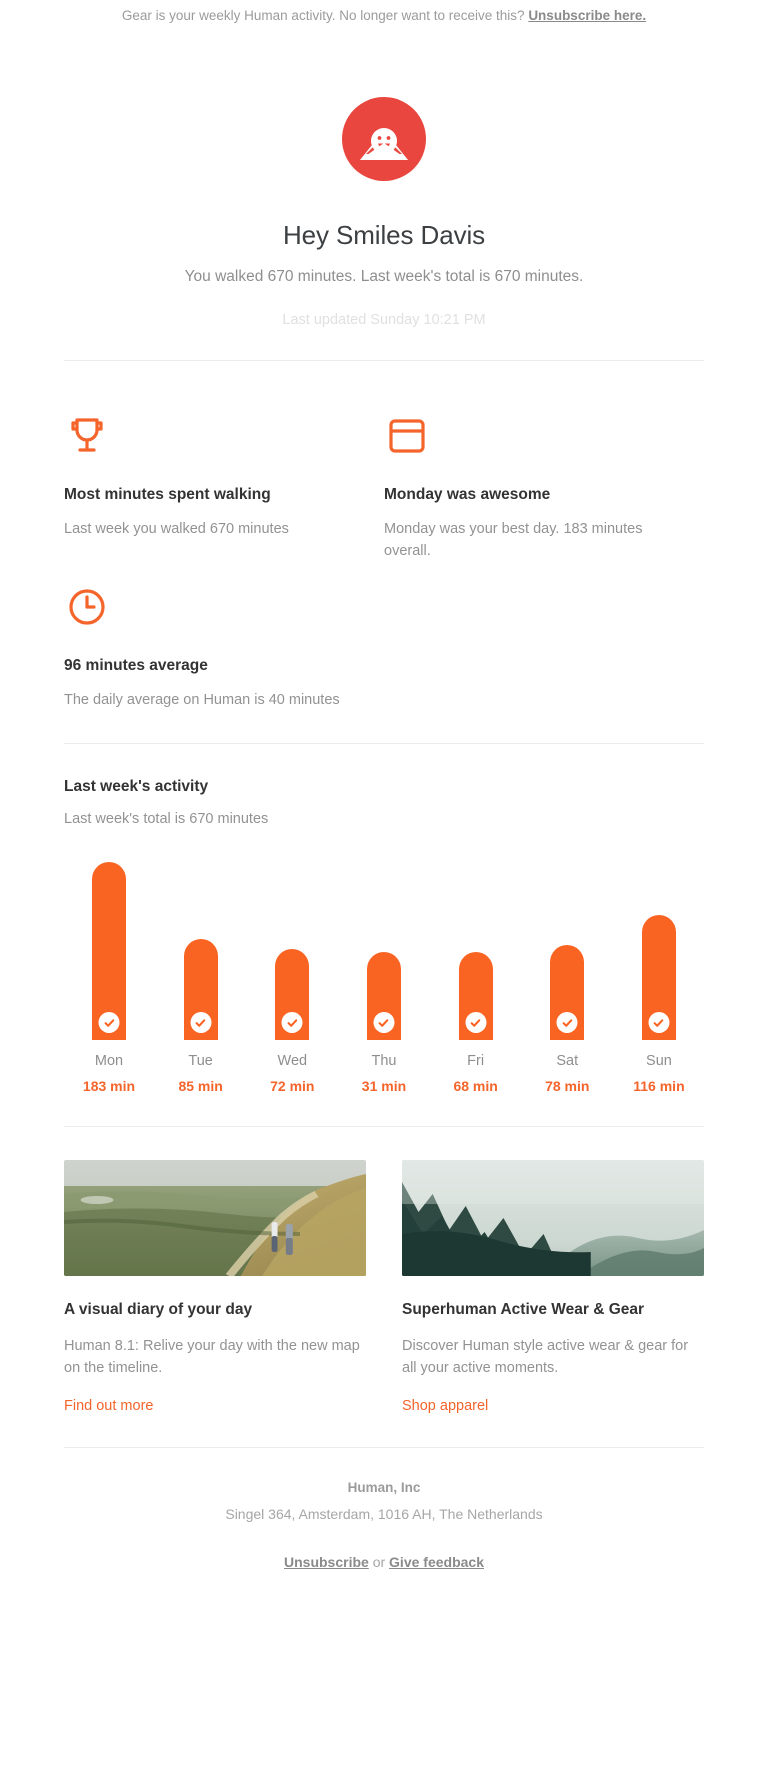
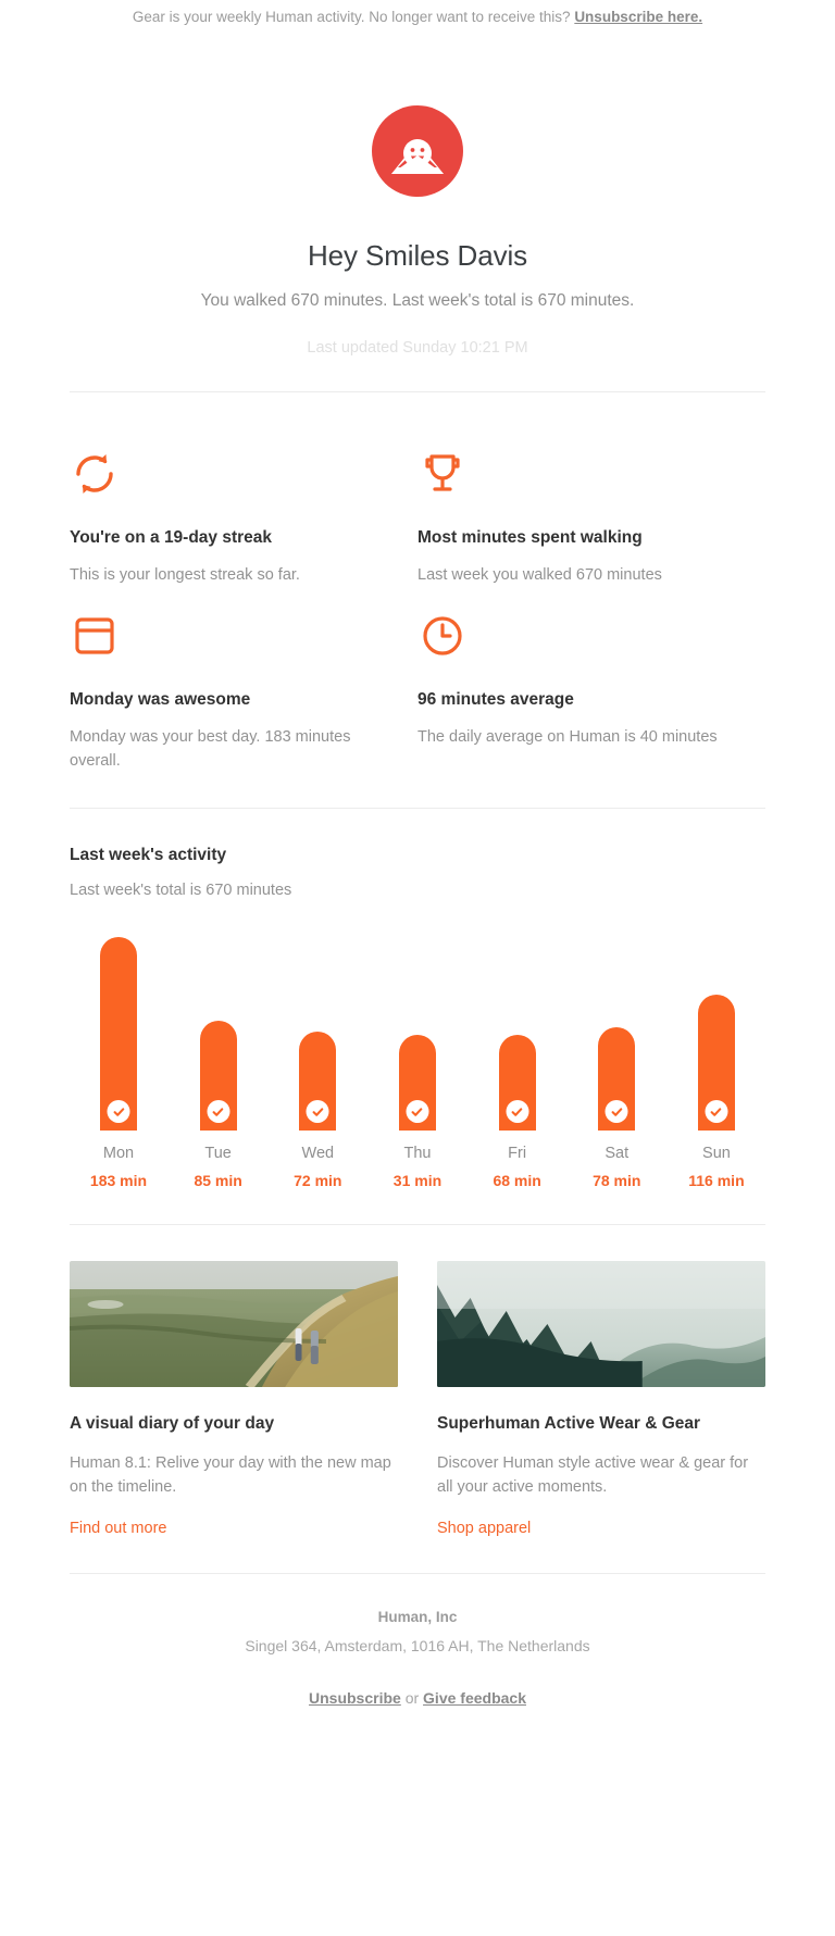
  Gear is your weekly Human activity. No longer want to receive this? Unsubscribe here.
  Hey Smiles Davis
  You walked 670 minutes. Last week's total is 670 minutes.
  Last updated Sunday 10:21 PM
+ You're on a 19-day streak
+ This is your longest streak so far.
  Most minutes spent walking
  Last week you walked 670 minutes
  Monday was awesome
  Monday was your best day. 183 minutes overall.
  96 minutes average
  The daily average on Human is 40 minutes
  Last week's activity
  Last week's total is 670 minutes
  Mon
  183 min
  Tue
  85 min
  Wed
  72 min
  Thu
  31 min
  Fri
  68 min
  Sat
  78 min
  Sun
  116 min
  A visual diary of your day
  Human 8.1: Relive your day with the new map on the timeline.
  Find out more
  Superhuman Active Wear & Gear
  Discover Human style active wear & gear for all your active moments.
  Shop apparel
  Human, Inc
  Singel 364, Amsterdam, 1016 AH, The Netherlands
  Unsubscribe or Give feedback
